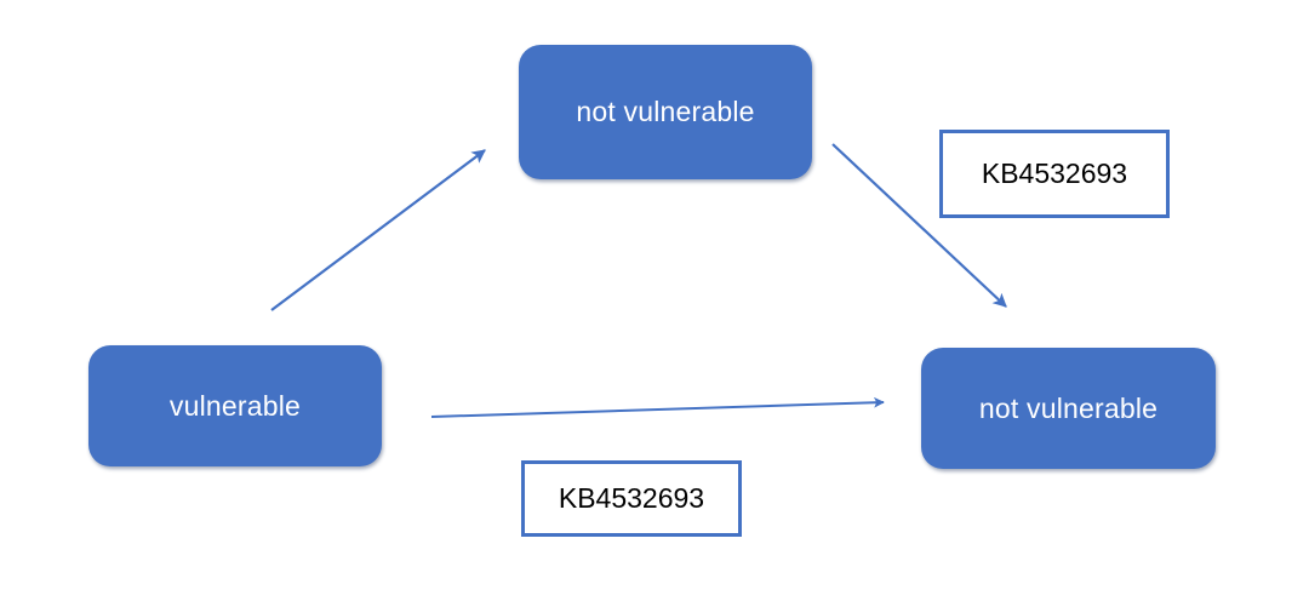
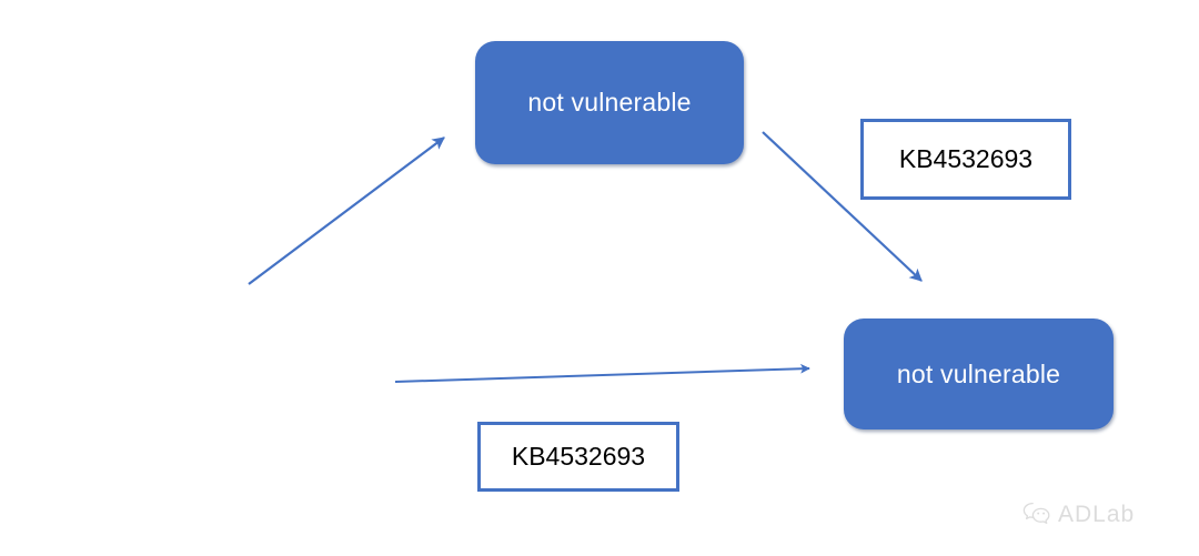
  not vulnerable
- vulnerable
  not vulnerable
  KB4532693
  KB4532693
+ ADLab
